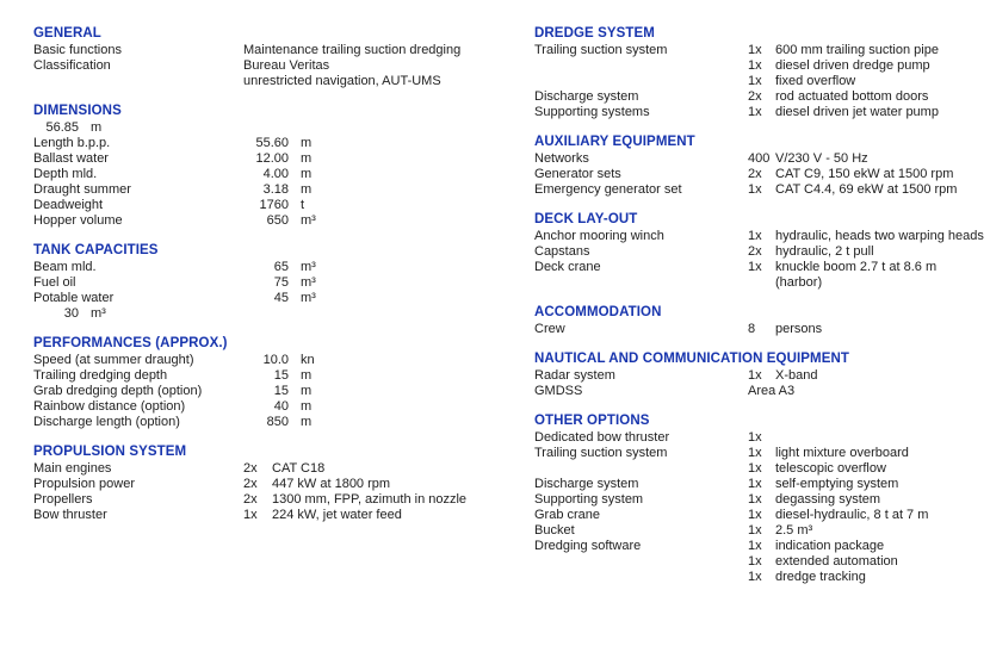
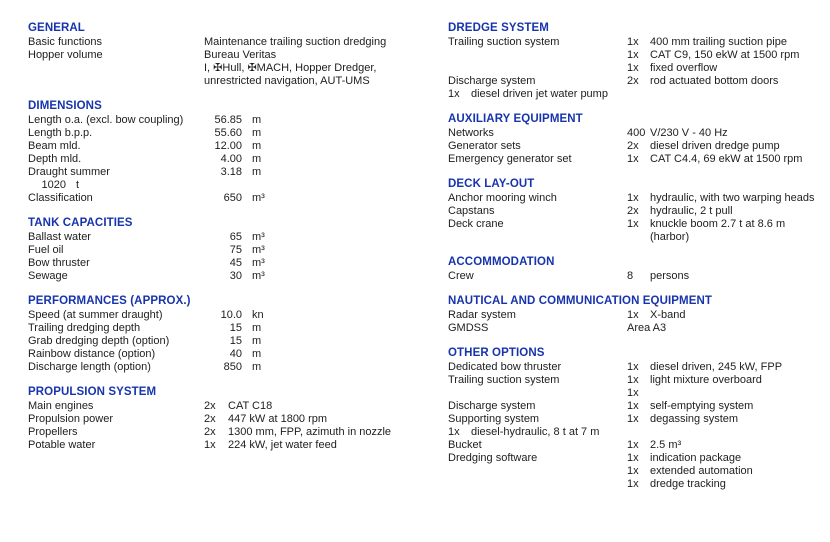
  GENERAL
  Basic functions
  Maintenance trailing suction dredging
- Classification
+ Hopper volume
  Bureau Veritas
+ I, ✠Hull, ✠MACH, Hopper Dredger,
  unrestricted navigation, AUT-UMS
  DIMENSIONS
+ Length o.a. (excl. bow coupling)
  56.85
  m
  Length b.p.p.
  55.60
  m
- Ballast water
+ Beam mld.
  12.00
  m
  Depth mld.
  4.00
  m
  Draught summer
  3.18
  m
- Deadweight
- 1760
+ 1020
  t
- Hopper volume
+ Classification
  650
  m³
  TANK CAPACITIES
- Beam mld.
+ Ballast water
  65
  m³
  Fuel oil
  75
  m³
- Potable water
+ Bow thruster
  45
  m³
+ Sewage
  30
  m³
  PERFORMANCES (APPROX.)
  Speed (at summer draught)
  10.0
  kn
  Trailing dredging depth
  15
  m
  Grab dredging depth (option)
  15
  m
  Rainbow distance (option)
  40
  m
  Discharge length (option)
  850
  m
  PROPULSION SYSTEM
  Main engines
  2x
  CAT C18
  Propulsion power
  2x
  447 kW at 1800 rpm
  Propellers
  2x
  1300 mm, FPP, azimuth in nozzle
- Bow thruster
+ Potable water
  1x
  224 kW, jet water feed
  DREDGE SYSTEM
  Trailing suction system
  1x
- 600 mm trailing suction pipe
+ 400 mm trailing suction pipe
  1x
- diesel driven dredge pump
+ CAT C9, 150 ekW at 1500 rpm
  1x
  fixed overflow
  Discharge system
  2x
  rod actuated bottom doors
- Supporting systems
  1x
  diesel driven jet water pump
  AUXILIARY EQUIPMENT
  Networks
  400
- V/230 V - 50 Hz
+ V/230 V - 40 Hz
  Generator sets
  2x
- CAT C9, 150 ekW at 1500 rpm
+ diesel driven dredge pump
  Emergency generator set
  1x
  CAT C4.4, 69 ekW at 1500 rpm
  DECK LAY-OUT
  Anchor mooring winch
  1x
- hydraulic, heads two warping heads
+ hydraulic, with two warping heads
  Capstans
  2x
  hydraulic, 2 t pull
  Deck crane
  1x
  knuckle boom 2.7 t at 8.6 m
  (harbor)
  ACCOMMODATION
  Crew
  8
  persons
  NAUTICAL AND COMMUNICATION EQUIPMENT
  Radar system
  1x
  X-band
  GMDSS
  Area A3
  OTHER OPTIONS
  Dedicated bow thruster
  1x
+ diesel driven, 245 kW, FPP
  Trailing suction system
  1x
  light mixture overboard
  1x
- telescopic overflow
  Discharge system
  1x
  self-emptying system
  Supporting system
  1x
  degassing system
- Grab crane
  1x
  diesel-hydraulic, 8 t at 7 m
  Bucket
  1x
  2.5 m³
  Dredging software
  1x
  indication package
  1x
  extended automation
  1x
  dredge tracking
